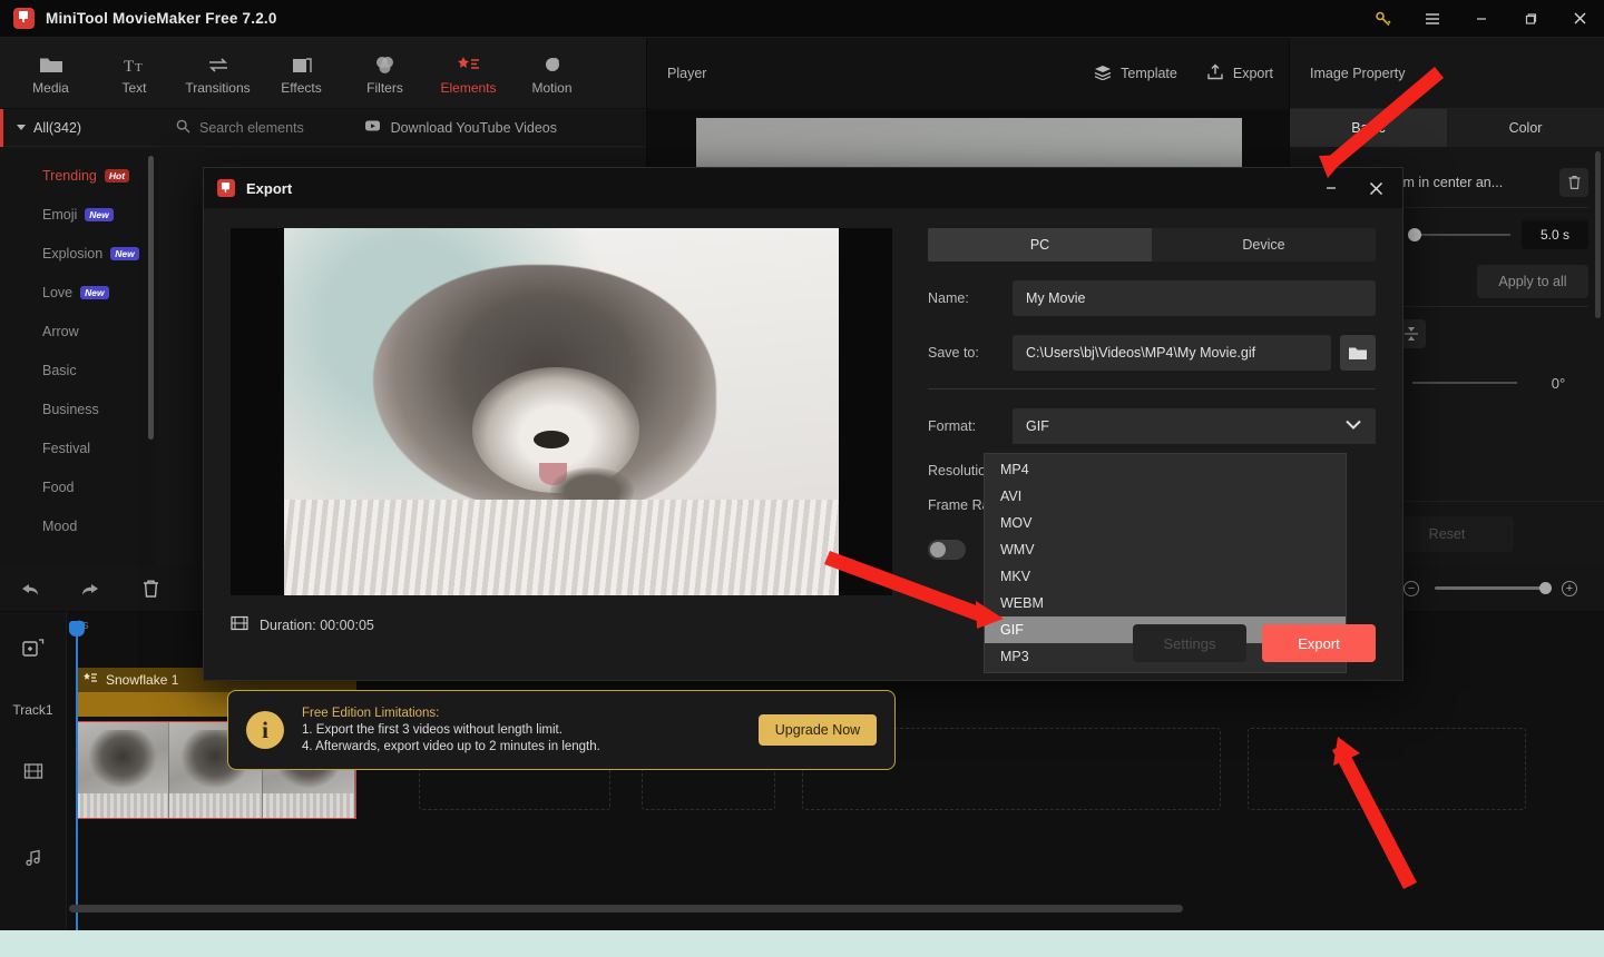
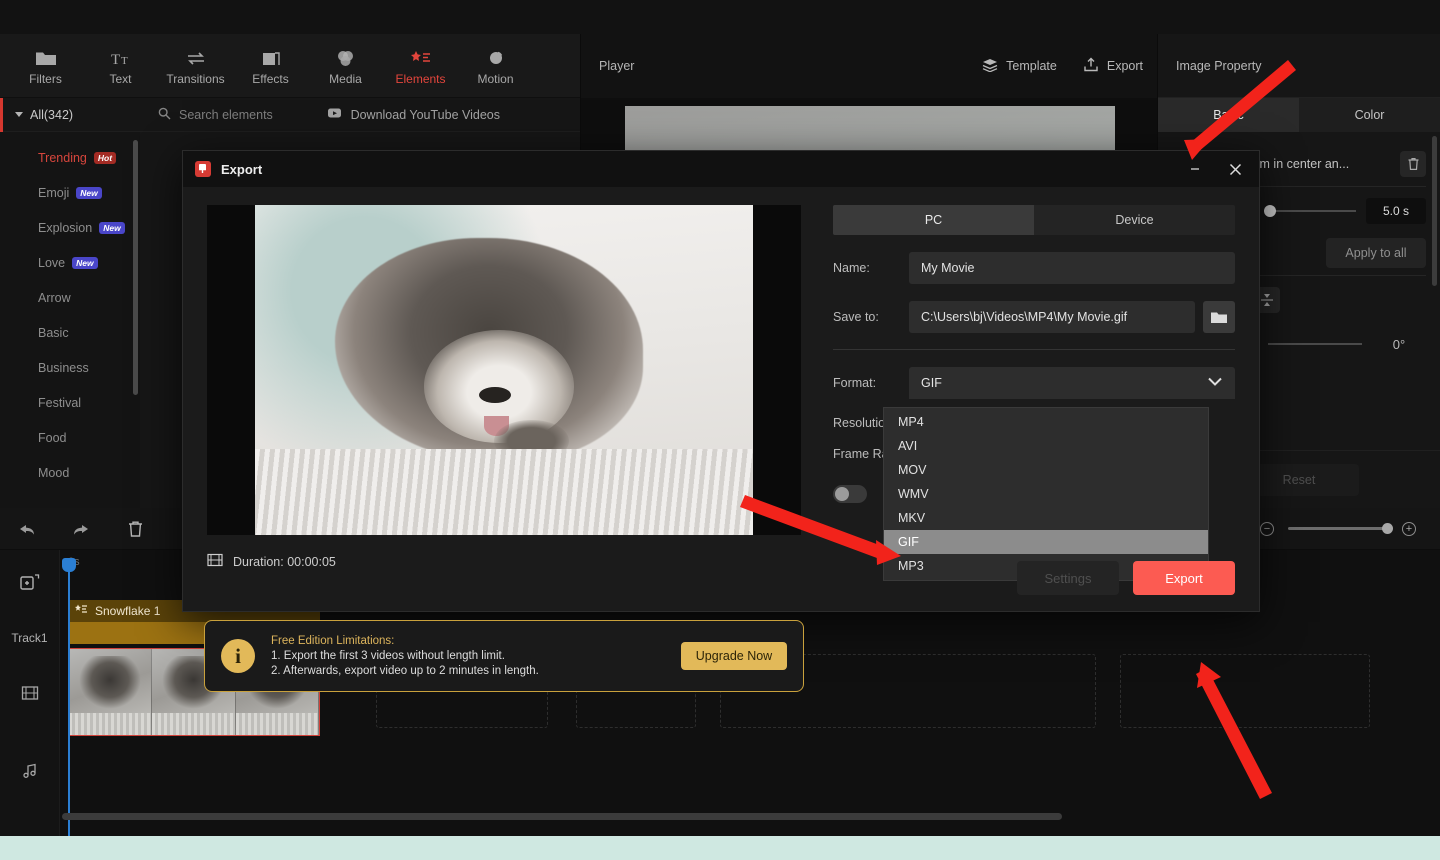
- MiniTool MovieMaker Free 7.2.0
- Media
+ Filters
  T
  T
  Text
  Transitions
  Effects
- Filters
+ Media
  Elements
  Motion
  All(342)
  Search elements
  Download YouTube Videos
  Trending
  Hot
  Emoji
  New
  Explosion
  New
  Love
  New
  Arrow
  Basic
  Business
  Festival
  Food
  Mood
  Player
  Template
  Export
  Image Property
  Color
  m in center an...
  5.0 s
  Apply to all
  0°
  Reset
  −
  +
  Track1
  Snowflake 1
  Export
  Duration: 00:00:05
  PC
  Device
  Name:
  My Movie
  Save to:
  C:\Users\bj\Videos\MP4\My Movie.gif
  Format:
  GIF
  Resolutio
  MP4
  AVI
  MOV
  WMV
  MKV
- WEBM
  GIF
  MP3
  Settings
  Export
  i
  Free Edition Limitations:
  1. Export the first 3 videos without length limit.
- 4. Afterwards, export video up to 2 minutes in length.
+ 2. Afterwards, export video up to 2 minutes in length.
  Upgrade Now
